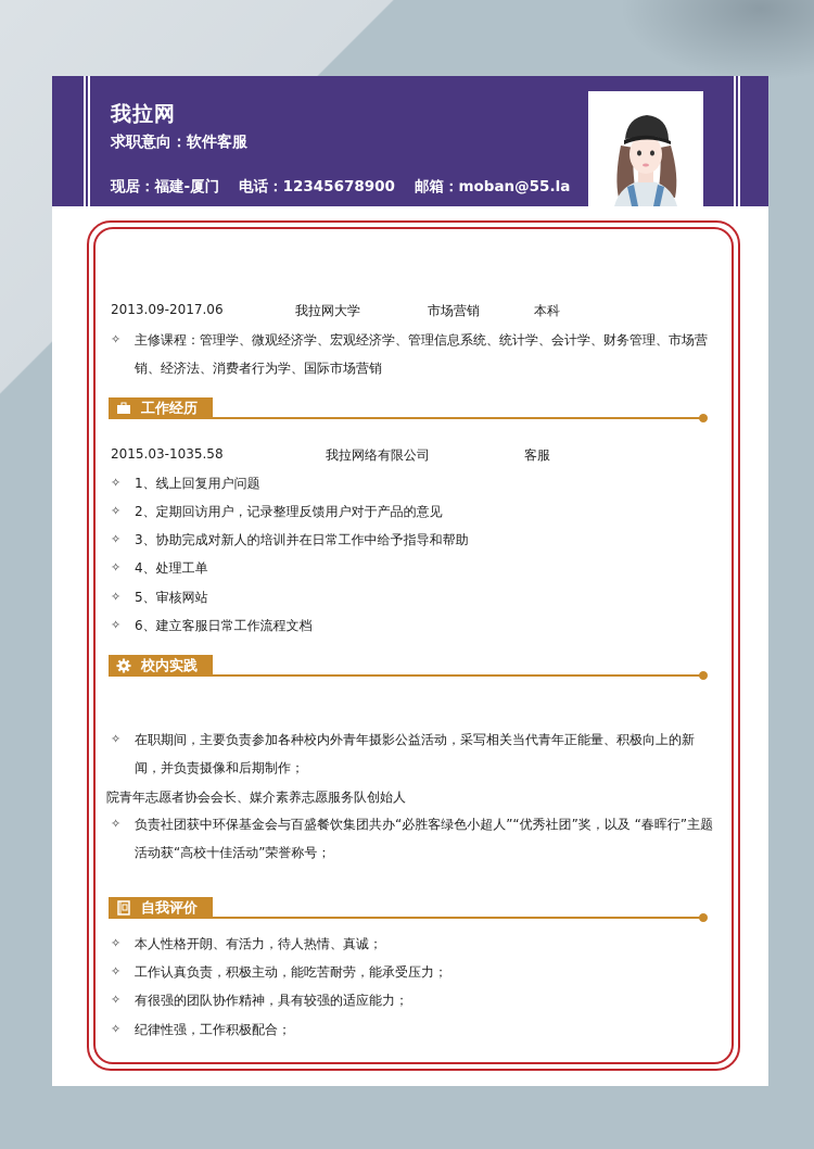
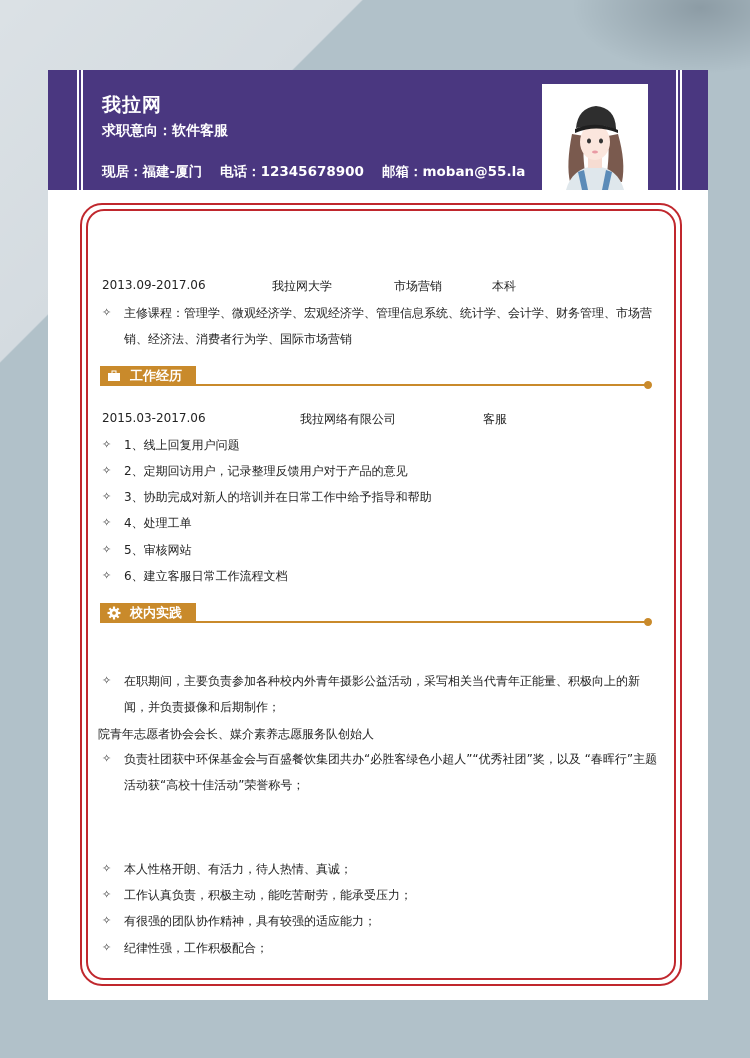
  我拉网
  求职意向：软件客服
  现居：福建-厦门
  电话：12345678900
  邮箱：moban@55.la
  2013.09-2017.06
  我拉网大学
  市场营销
  本科
  ✧
  主修课程：管理学、微观经济学、宏观经济学、管理信息系统、统计学、会计学、财务管理、市场营销、经济法、消费者行为学、国际市场营销
  工作经历
- 2015.03-1035.58
+ 2015.03-2017.06
  我拉网络有限公司
  客服
  ✧
  1、线上回复用户问题
  ✧
  2、定期回访用户，记录整理反馈用户对于产品的意见
  ✧
  3、协助完成对新人的培训并在日常工作中给予指导和帮助
  ✧
  4、处理工单
  ✧
  5、审核网站
  ✧
  6、建立客服日常工作流程文档
  校内实践
  ✧
  在职期间，主要负责参加各种校内外青年摄影公益活动，采写相关当代青年正能量、积极向上的新闻，并负责摄像和后期制作；
  院青年志愿者协会会长、媒介素养志愿服务队创始人
  ✧
  负责社团获中环保基金会与百盛餐饮集团共办“必胜客绿色小超人”“优秀社团”奖，以及 “春晖行”主题活动获“高校十佳活动”荣誉称号；
- 自我评价
  ✧
  本人性格开朗、有活力，待人热情、真诚；
  ✧
  工作认真负责，积极主动，能吃苦耐劳，能承受压力；
  ✧
  有很强的团队协作精神，具有较强的适应能力；
  ✧
  纪律性强，工作积极配合；
